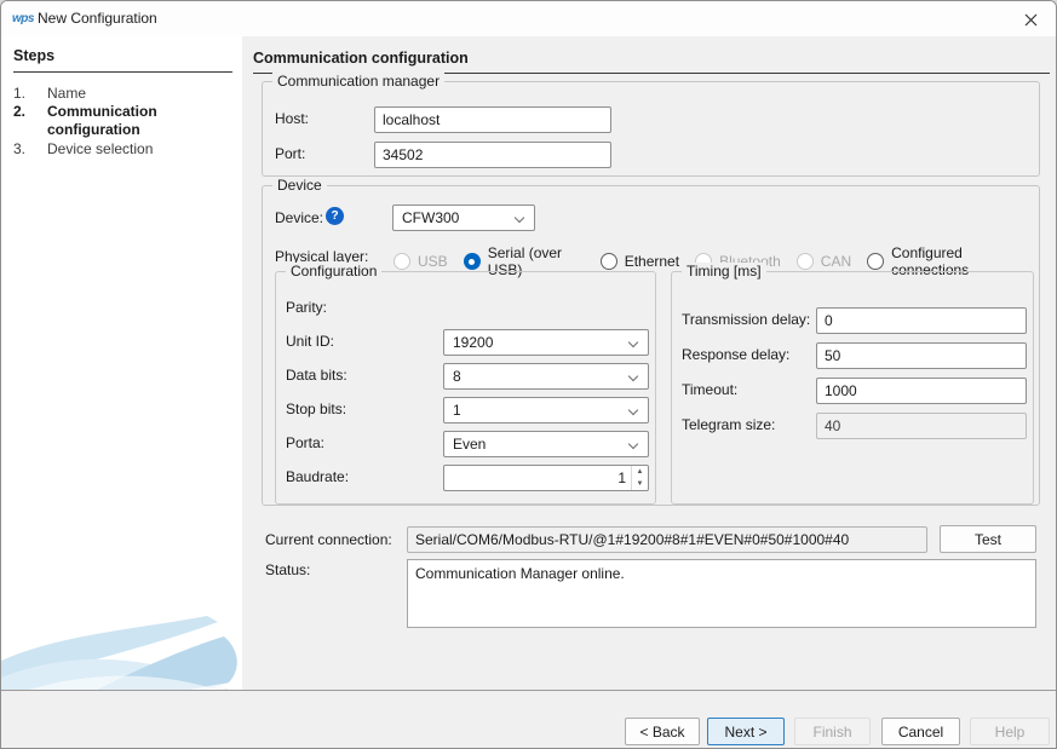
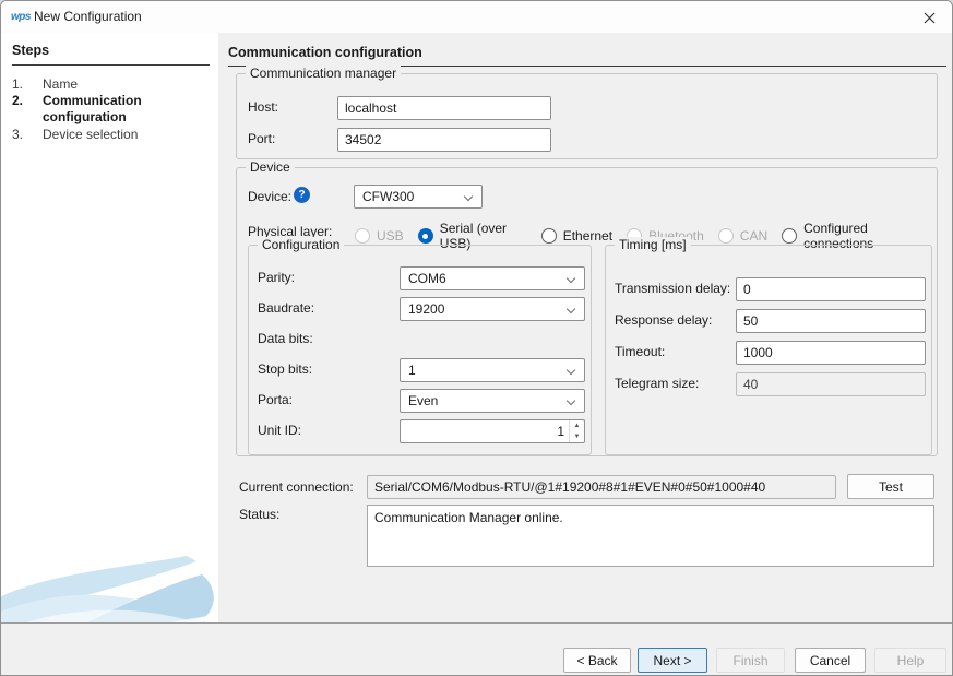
  wps
  New Configuration
  Steps
  1.
  Name
  2.
  Communication configuration
  3.
  Device selection
  Communication configuration
  Communication manager
  Host:
  localhost
  Port:
  34502
  Device
  Device:
  ?
  CFW300
  Physical layer:
  USB
  Serial (over USB)
  Ethernet
  Bluetooth
  CAN
  Configured connections
  Configuration
  Parity:
+ COM6
- Unit ID:
+ Baudrate:
  19200
  Data bits:
- 8
  Stop bits:
  1
  Porta:
  Even
- Baudrate:
+ Unit ID:
  1
  Timing [ms]
  Transmission delay:
  0
  Response delay:
  50
  Timeout:
  1000
  Telegram size:
  40
  Current connection:
  Serial/COM6/Modbus-RTU/@1#19200#8#1#EVEN#0#50#1000#40
  Test
  Status:
  Communication Manager online.
  < Back
  Next >
  Finish
  Cancel
  Help
